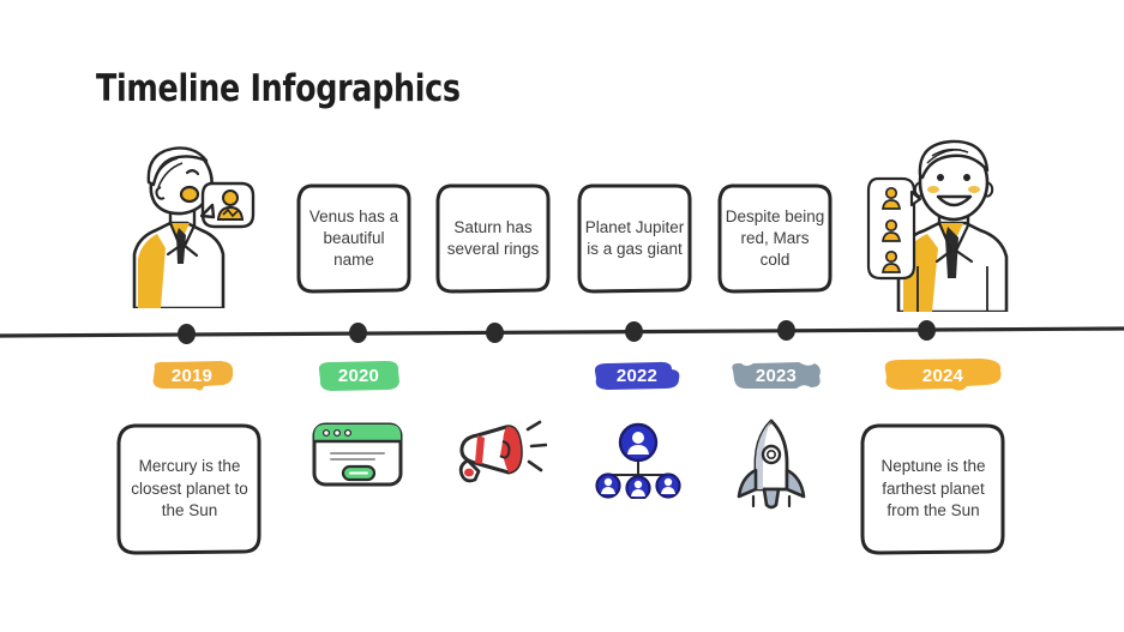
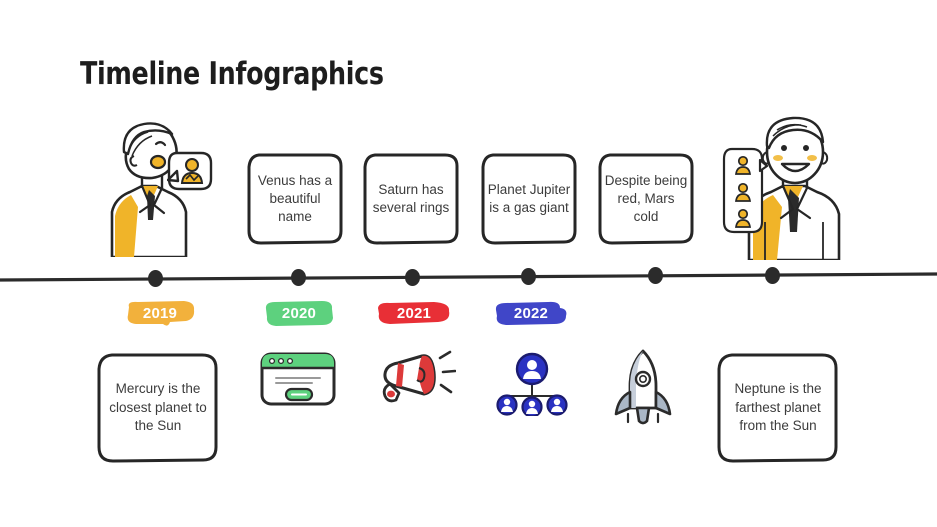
  Timeline Infographics
  Venus has a beautiful name
  Saturn has several rings
  Planet Jupiter is a gas giant
  Despite being red, Mars cold
  2019
  2020
+ 2021
  2022
- 2023
- 2024
  Mercury is the closest planet to the Sun
  Neptune is the farthest planet from the Sun
